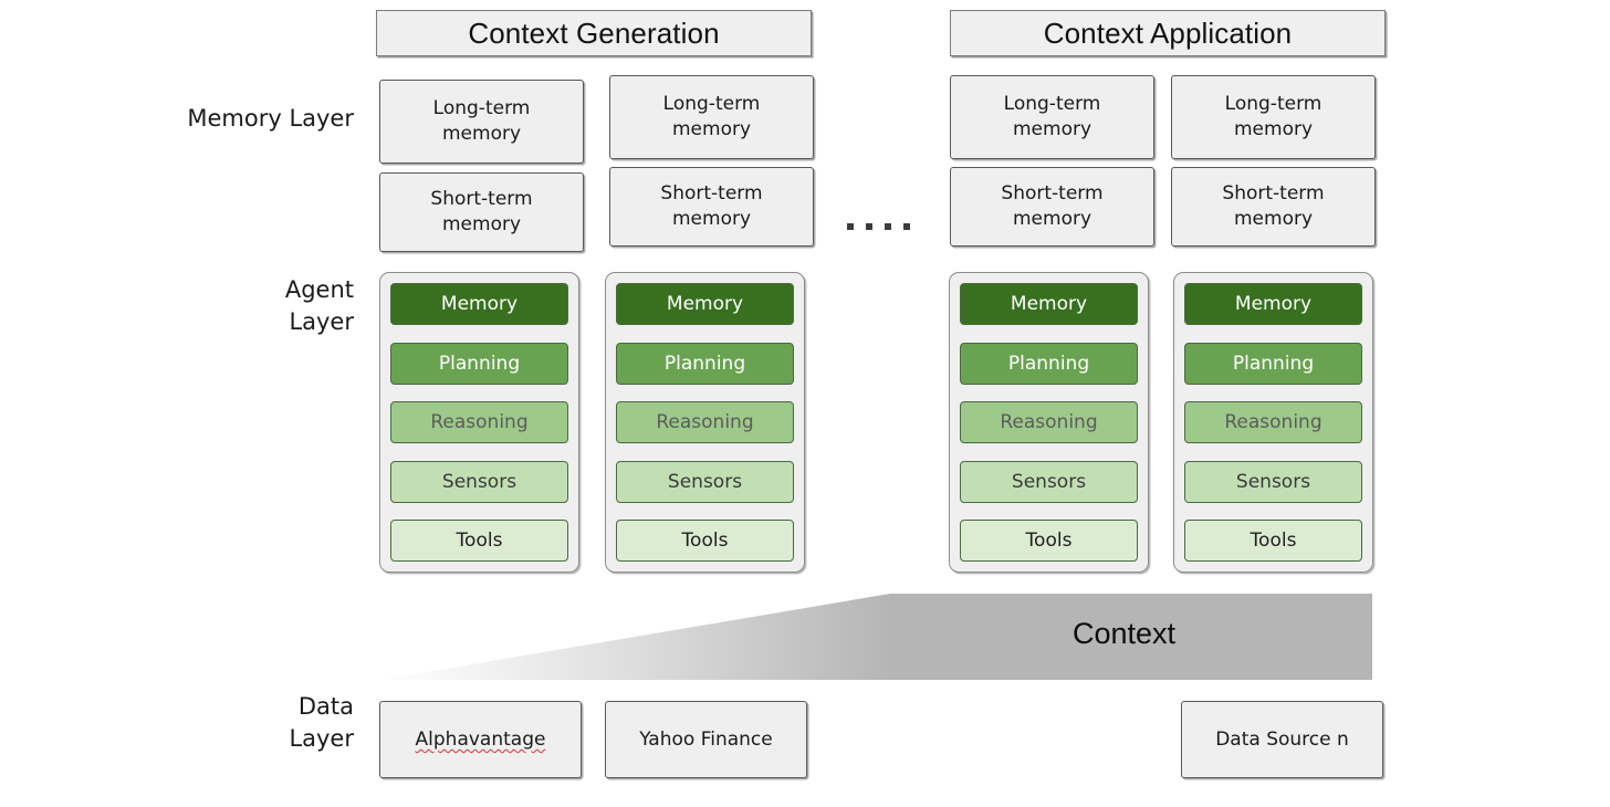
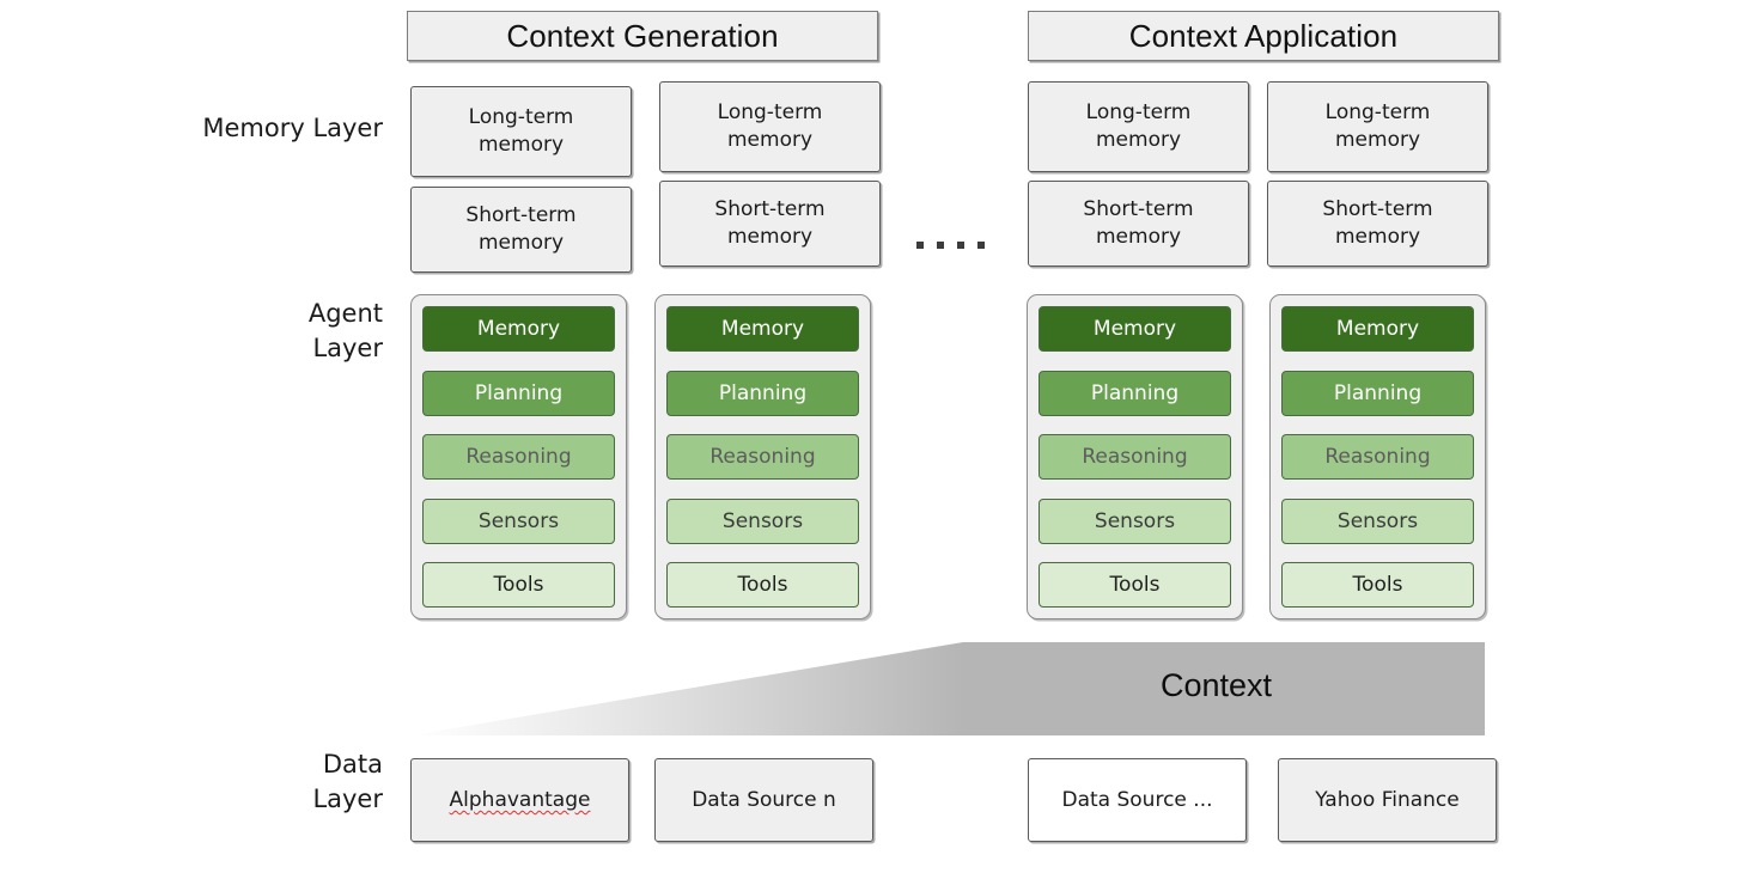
  Context Generation
  Context Application
  Memory Layer
  Agent
  Layer
  Data
  Layer
  Long-term
  memory
  Long-term
  memory
  Long-term
  memory
  Long-term
  memory
  Short-term
  memory
  Short-term
  memory
  Short-term
  memory
  Short-term
  memory
  Memory
  Planning
  Reasoning
  Sensors
  Tools
  Memory
  Planning
  Reasoning
  Sensors
  Tools
  Memory
  Planning
  Reasoning
  Sensors
  Tools
  Memory
  Planning
  Reasoning
  Sensors
  Tools
  Context
  Alphavantage
- Yahoo Finance
+ Data Source n
+ Data Source ...
- Data Source n
+ Yahoo Finance
